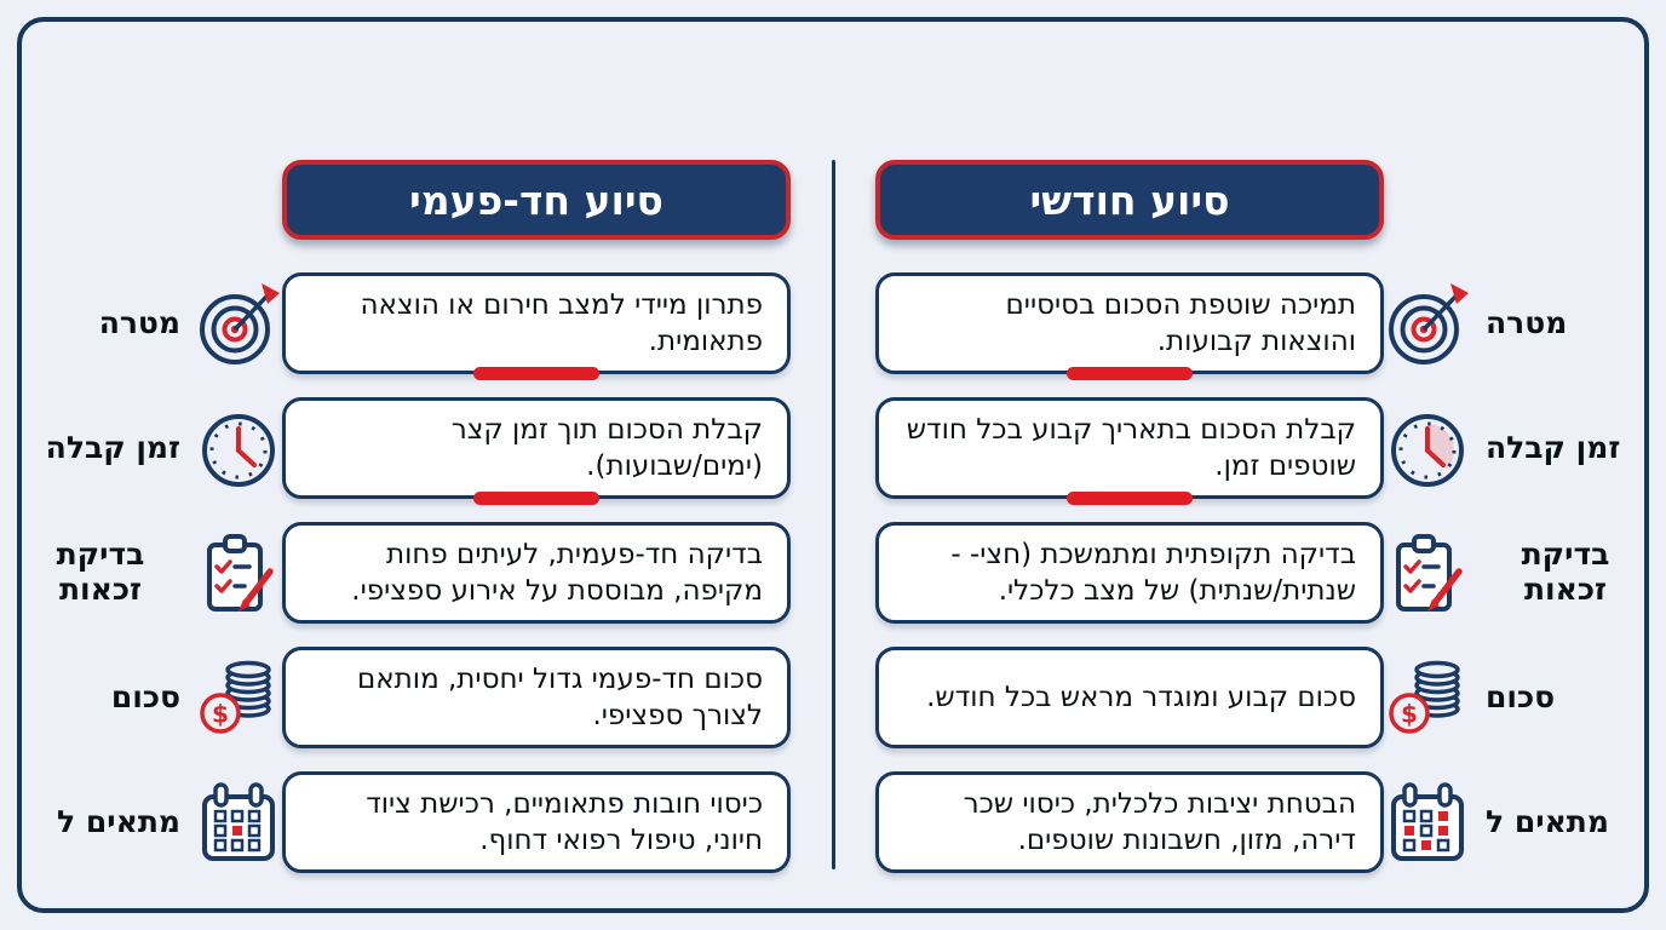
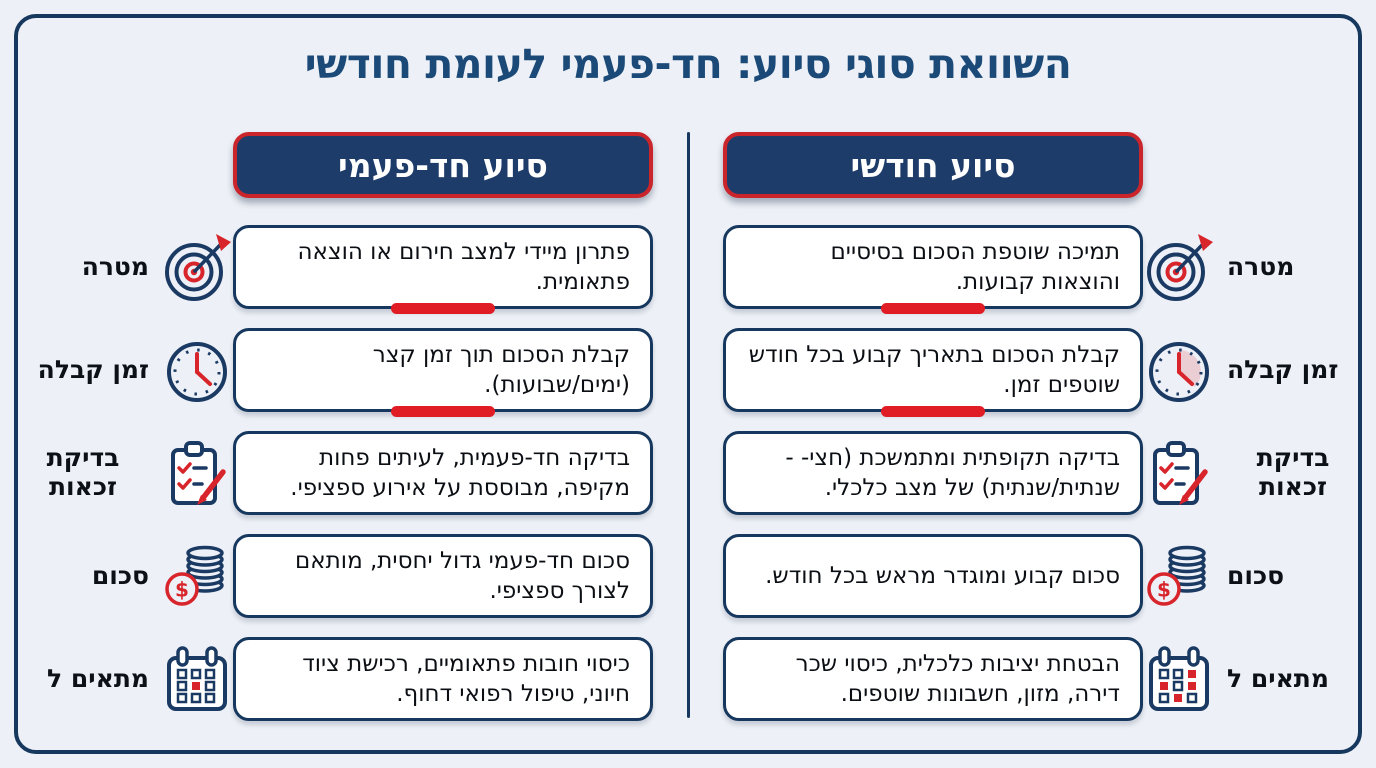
+ השוואת סוגי סיוע: חד-פעמי לעומת חודשי
  סיוע חד-פעמי
  סיוע חודשי
  מטרה
  פתרון מיידי למצב חירום או הוצאה פתאומית.
  תמיכה שוטפת הסכום בסיסיים והוצאות קבועות.
  מטרה
  זמן קבלה
  קבלת הסכום תוך זמן קצר (ימים/שבועות).
  קבלת הסכום בתאריך קבוע בכל חודש שוטפים זמן.
  זמן קבלה
  בדיקת זכאות
  בדיקה חד-פעמית, לעיתים פחות מקיפה, מבוססת על אירוע ספציפי.
  בדיקה תקופתית ומתמשכת (חצי- -שנתית/שנתית) של מצב כלכלי.
  בדיקת זכאות
  סכום
  $
  סכום חד-פעמי גדול יחסית, מותאם לצורך ספציפי.
  סכום קבוע ומוגדר מראש בכל חודש.
  $
  סכום
  מתאים ל
  כיסוי חובות פתאומיים, רכישת ציוד חיוני, טיפול רפואי דחוף.
  הבטחת יציבות כלכלית, כיסוי שכר דירה, מזון, חשבונות שוטפים.
  מתאים ל
